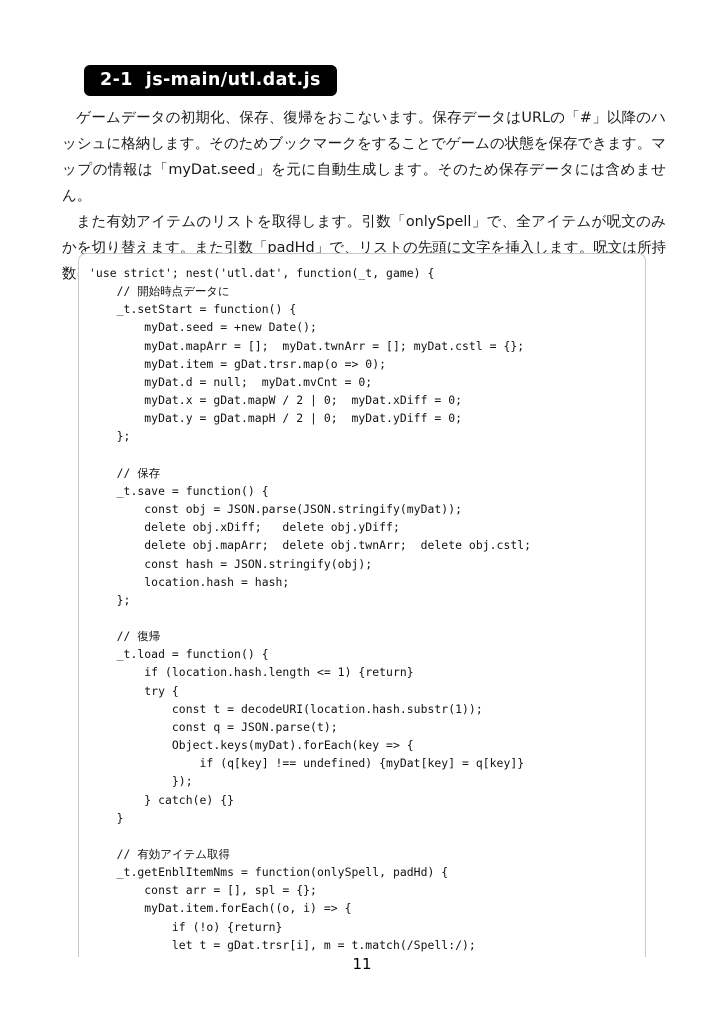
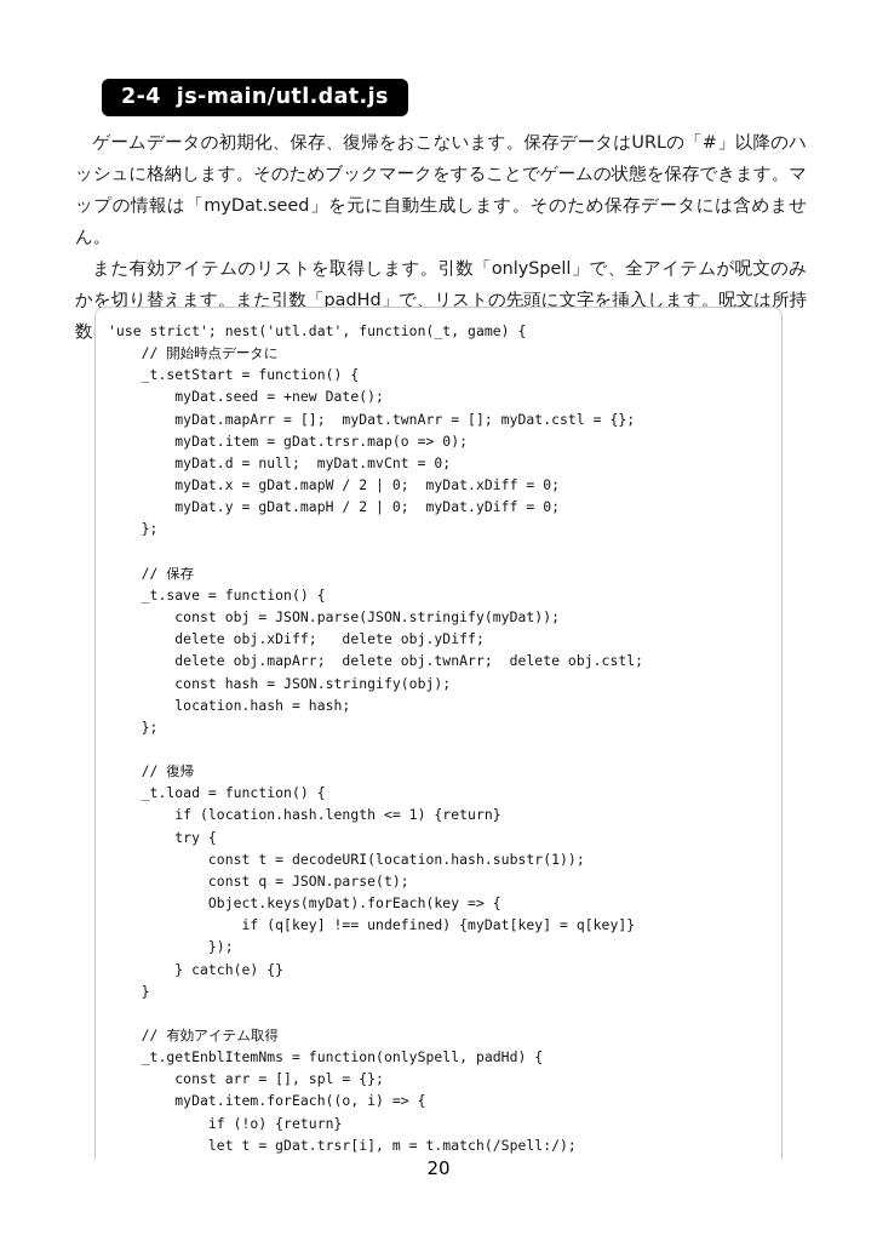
- 2-1 js-main/utl.dat.js
+ 2-4 js-main/utl.dat.js
  ゲームデータの初期化、保存、復帰をおこないます。保存データはURLの「#」以降のハッシュに格納します。そのためブックマークをすることでゲームの状態を保存できます。マップの情報は「myDat.seed」を元に自動生成します。そのため保存データには含めません。
  また有効アイテムのリストを取得します。引数「onlySpell」で、全アイテムが呪文のみかを切り替えます。また引数「padHd」で、リストの先頭に文字を挿入します。呪文は所持数
  'use strict'; nest('utl.dat', function(_t, game) {
  // 開始時点データに
  _t.setStart = function() {
  myDat.seed = +new Date();
  myDat.mapArr = []; myDat.twnArr = []; myDat.cstl = {};
  myDat.item = gDat.trsr.map(o => 0);
  myDat.d = null; myDat.mvCnt = 0;
  myDat.x = gDat.mapW / 2 | 0; myDat.xDiff = 0;
  myDat.y = gDat.mapH / 2 | 0; myDat.yDiff = 0;
  };
  // 保存
  _t.save = function() {
  const obj = JSON.parse(JSON.stringify(myDat));
  delete obj.xDiff; delete obj.yDiff;
  delete obj.mapArr; delete obj.twnArr; delete obj.cstl;
  const hash = JSON.stringify(obj);
  location.hash = hash;
  };
  // 復帰
  _t.load = function() {
  if (location.hash.length <= 1) {return}
  try {
  const t = decodeURI(location.hash.substr(1));
  const q = JSON.parse(t);
  Object.keys(myDat).forEach(key => {
  if (q[key] !== undefined) {myDat[key] = q[key]}
  });
  } catch(e) {}
  }
  // 有効アイテム取得
  _t.getEnblItemNms = function(onlySpell, padHd) {
  const arr = [], spl = {};
  myDat.item.forEach((o, i) => {
  if (!o) {return}
  let t = gDat.trsr[i], m = t.match(/Spell:/);
- 11
+ 20
